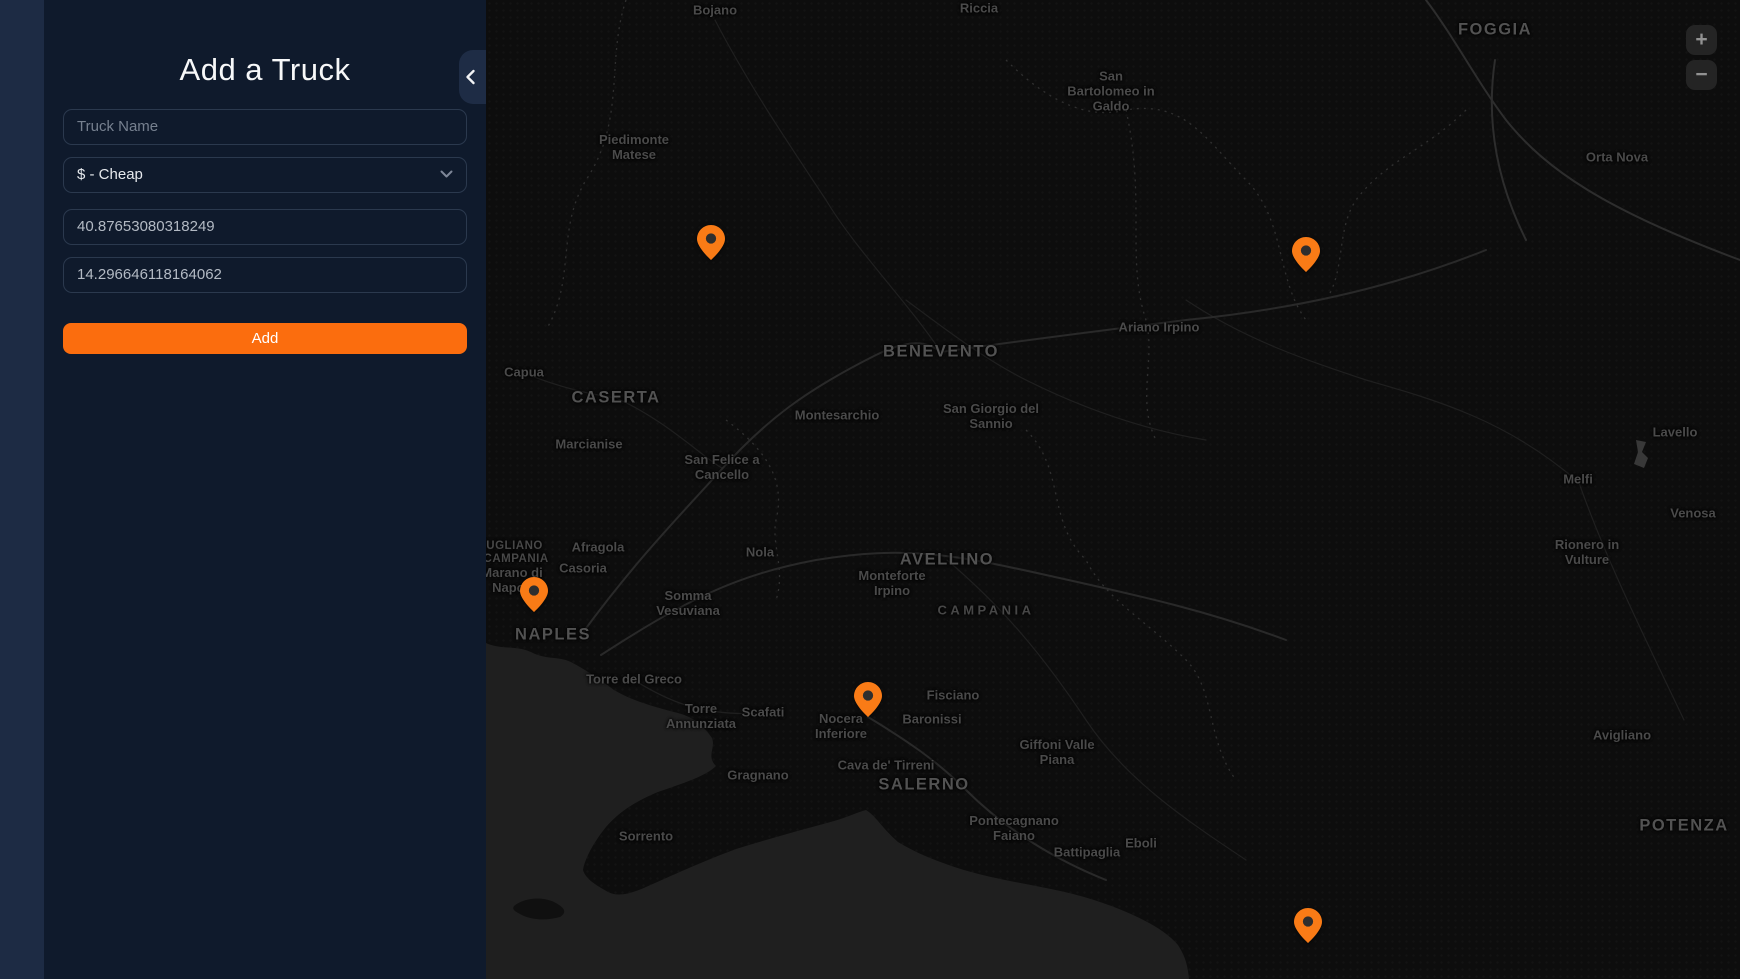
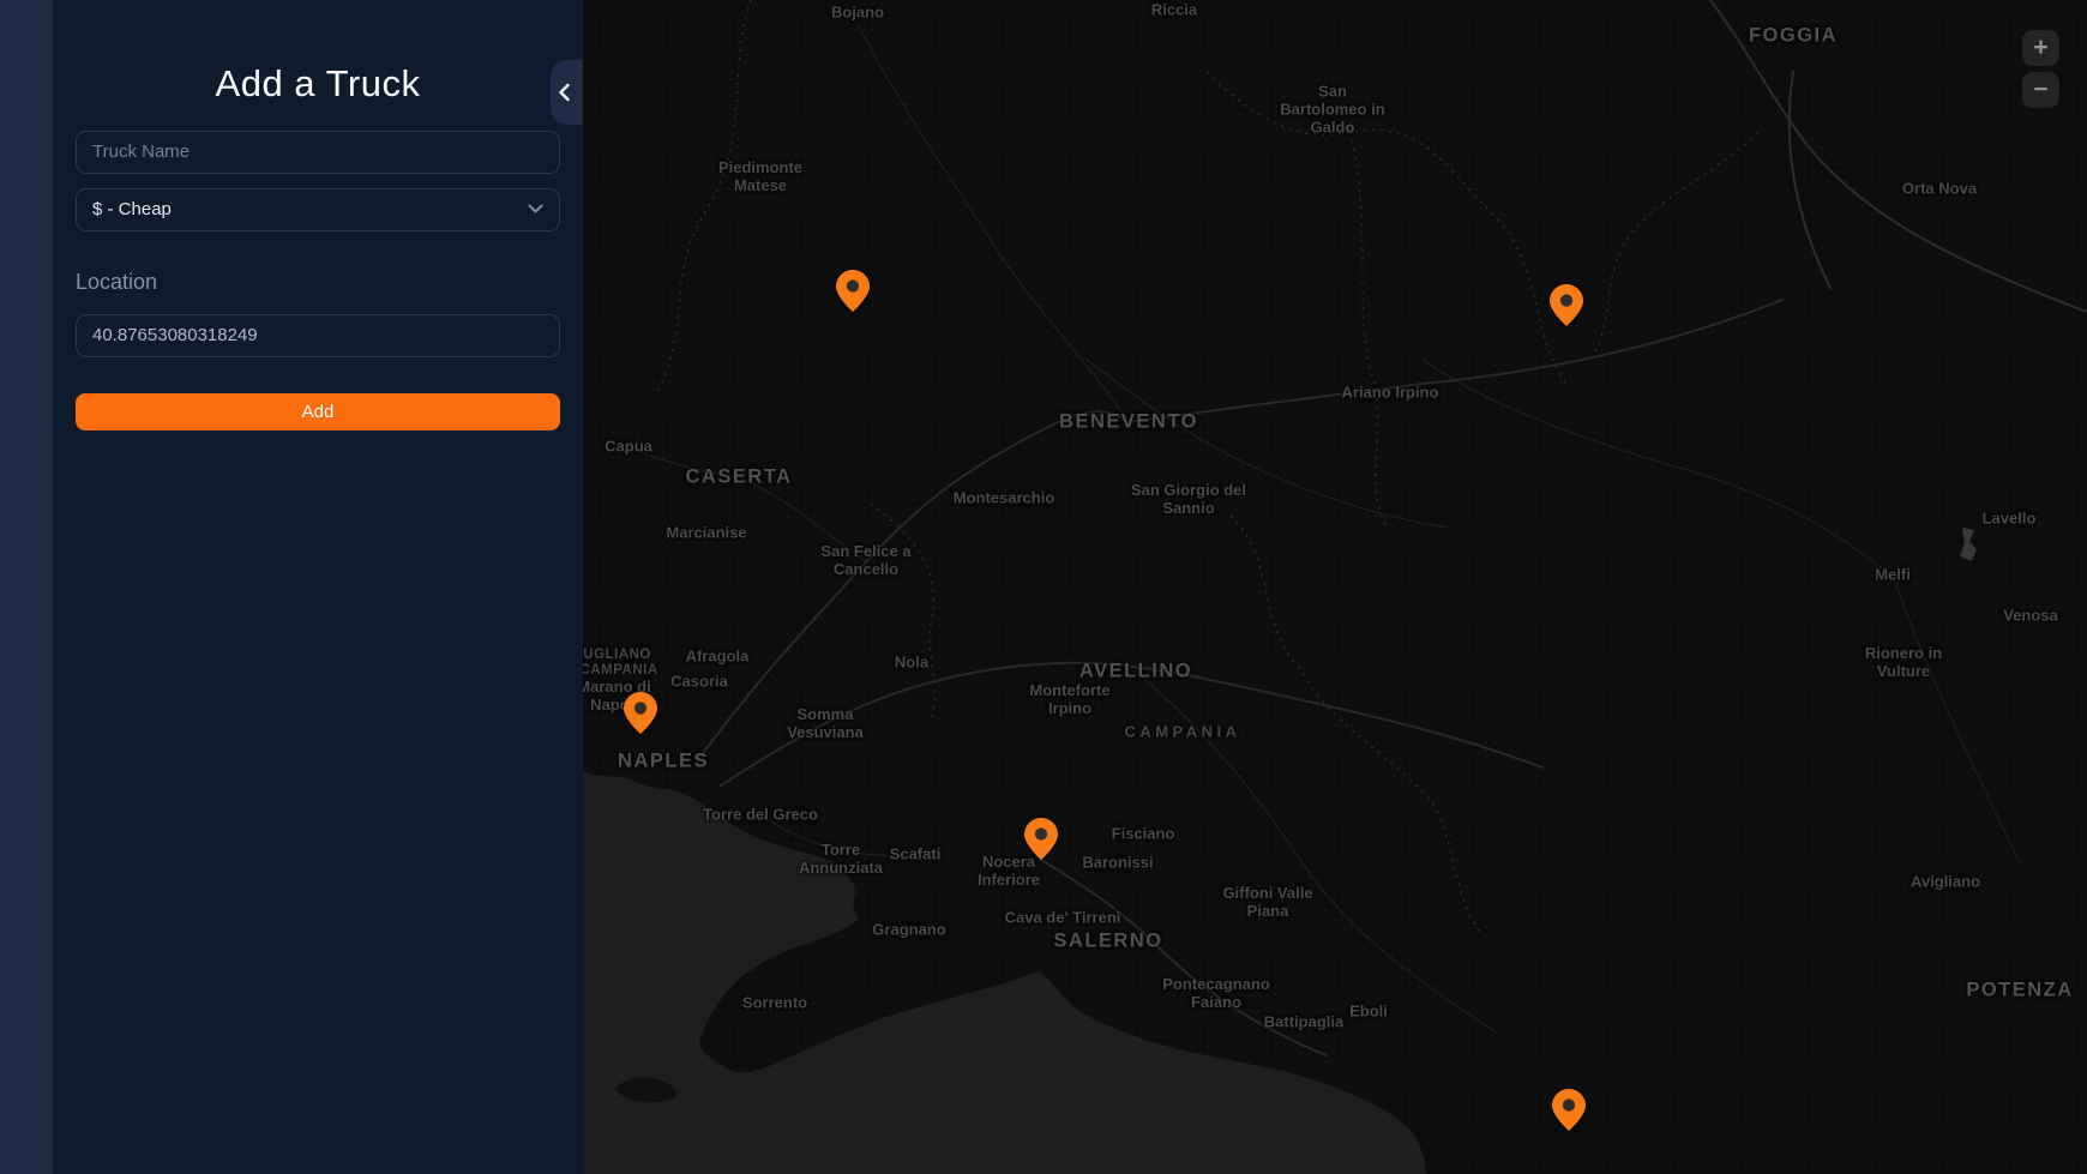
  +
  −
  FOGGIA
  BENEVENTO
  CASERTA
  AVELLINO
  NAPLES
  SALERNO
  POTENZA
  CAMPANIA
  Bojano
  Riccia
  San
  Bartolomeo in
  Galdo
  Piedimonte
  Matese
  Orta Nova
  Ariano Irpino
  Capua
  Montesarchio
  San Giorgio del
  Sannio
  Lavello
  Marcianise
  San Felice a
  Cancello
  Melfi
  Venosa
  UGLIANO
  CAMPANIA
  Afragola
  Nola
  Rionero in
  Vulture
  Casoria
  Marano di
  Monteforte
  Irpino
  Somma
  Vesuviana
  Torre del Greco
  Fisciano
  Scafati
  Torre
  Annunziata
  Baronissi
  Nocera
  Inferiore
  Avigliano
  Giffoni Valle
  Piana
  Cava de' Tirreni
  Gragnano
  Pontecagnano
  Faiano
  Sorrento
  Eboli
  Battipaglia
  Add a Truck
  Truck Name
  $ - Cheap
+ Location
  40.87653080318249
- 14.296646118164062
  Add
